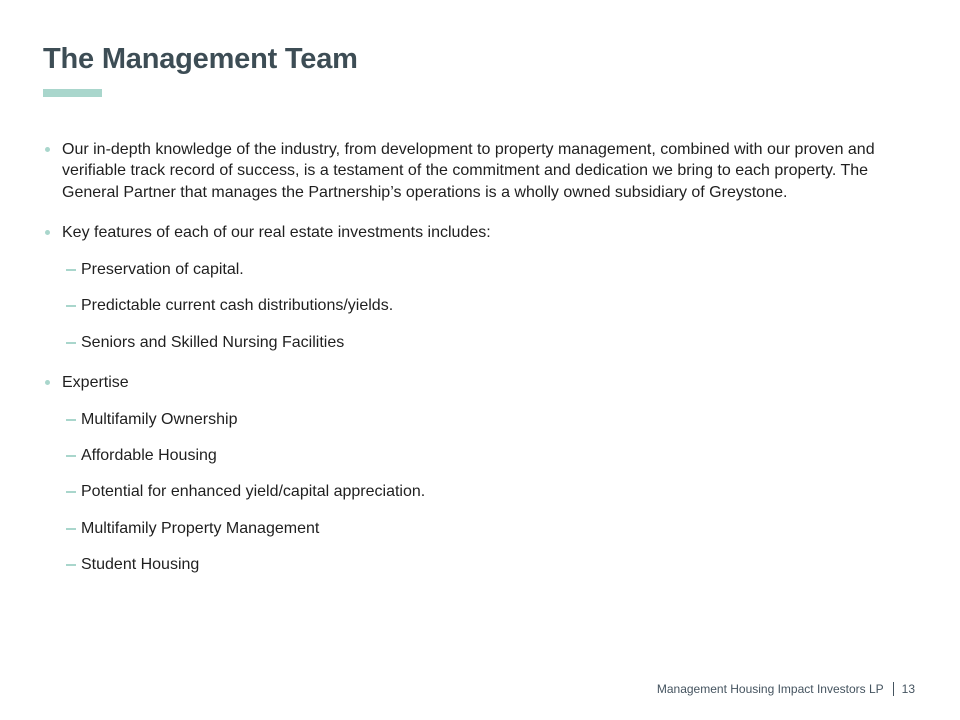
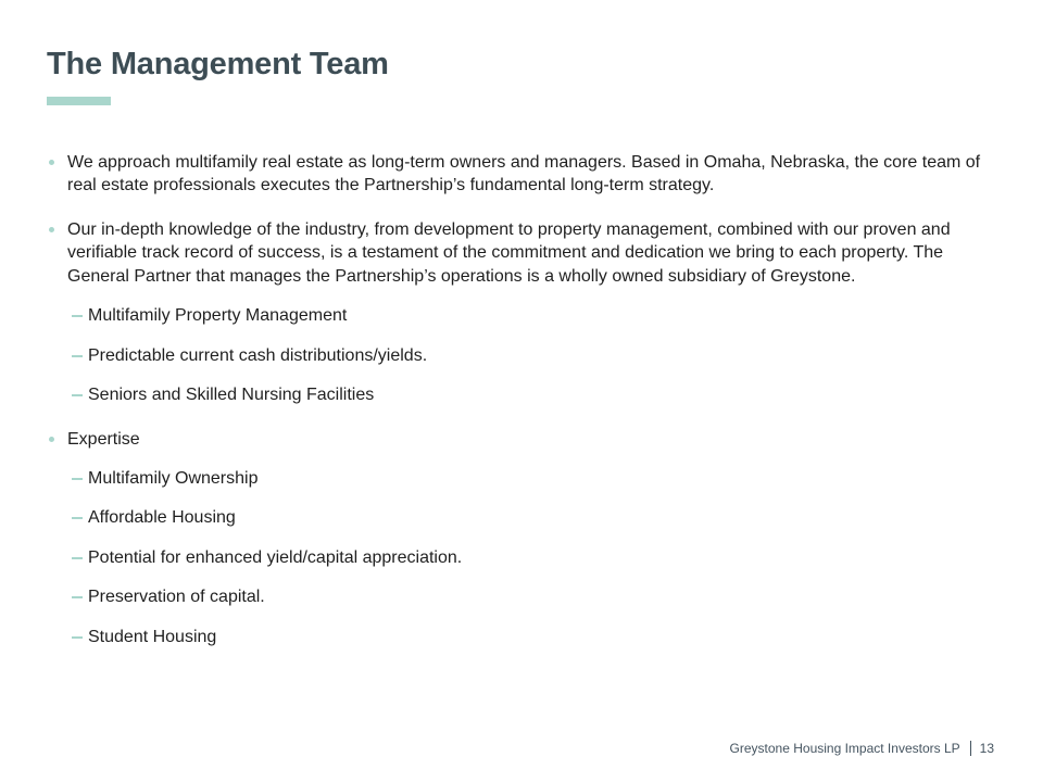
  The Management Team
+ We approach multifamily real estate as long-term owners and managers. Based in Omaha, Nebraska, the core team of real estate professionals executes the Partnership’s fundamental long-term strategy.
  Our in-depth knowledge of the industry, from development to property management, combined with our proven and verifiable track record of success, is a testament of the commitment and dedication we bring to each property. The General Partner that manages the Partnership’s operations is a wholly owned subsidiary of Greystone.
- Key features of each of our real estate investments includes:
- Preservation of capital.
+ Multifamily Property Management
  Predictable current cash distributions/yields.
  Seniors and Skilled Nursing Facilities
  Expertise
  Multifamily Ownership
  Affordable Housing
  Potential for enhanced yield/capital appreciation.
- Multifamily Property Management
+ Preservation of capital.
  Student Housing
- Management Housing Impact Investors LP
+ Greystone Housing Impact Investors LP
  13
